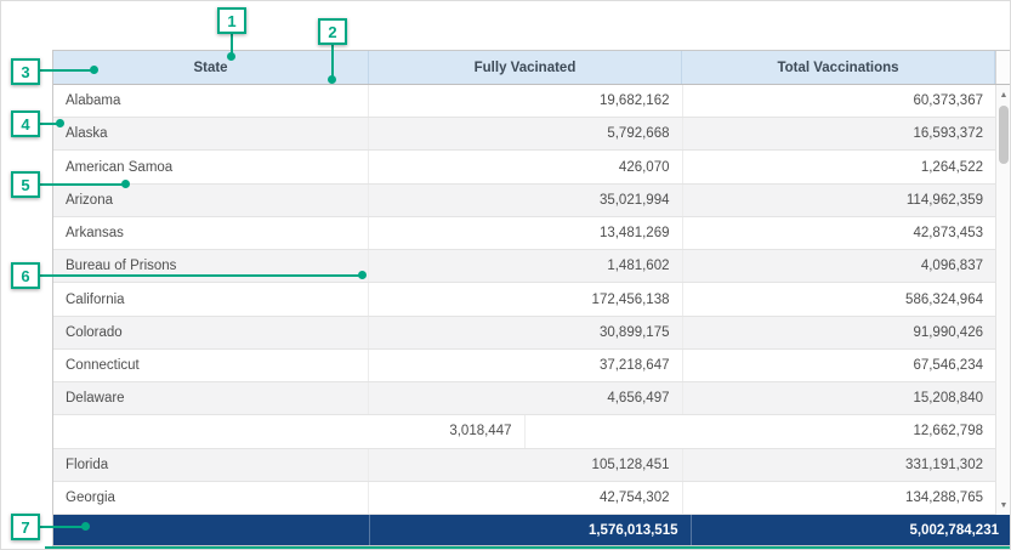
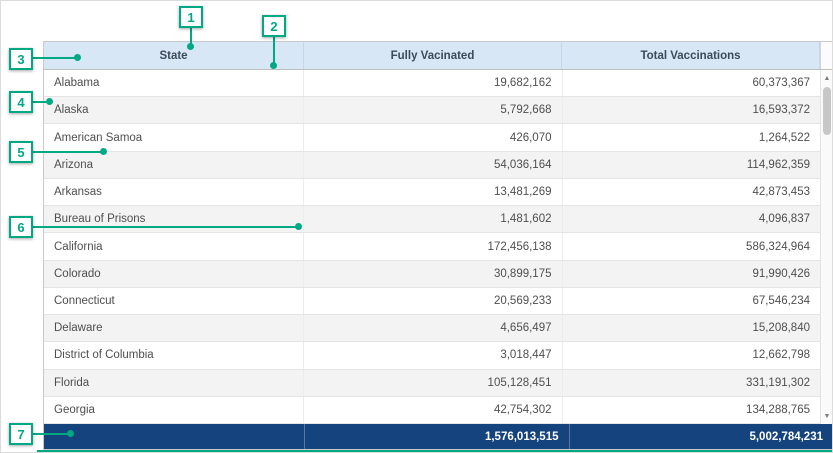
  State
  Fully Vacinated
  Total Vaccinations
  Alabama
  19,682,162
  60,373,367
  Alaska
  5,792,668
  16,593,372
  American Samoa
  426,070
  1,264,522
  Arizona
- 35,021,994
+ 54,036,164
  114,962,359
  Arkansas
  13,481,269
  42,873,453
  Bureau of Prisons
  1,481,602
  4,096,837
  California
  172,456,138
  586,324,964
  Colorado
  30,899,175
  91,990,426
  Connecticut
- 37,218,647
+ 20,569,233
  67,546,234
  Delaware
  4,656,497
  15,208,840
+ District of Columbia
  3,018,447
  12,662,798
  Florida
  105,128,451
  331,191,302
  Georgia
  42,754,302
  134,288,765
  1,576,013,515
  5,002,784,231
  1
  2
  3
  4
  5
  6
  7
